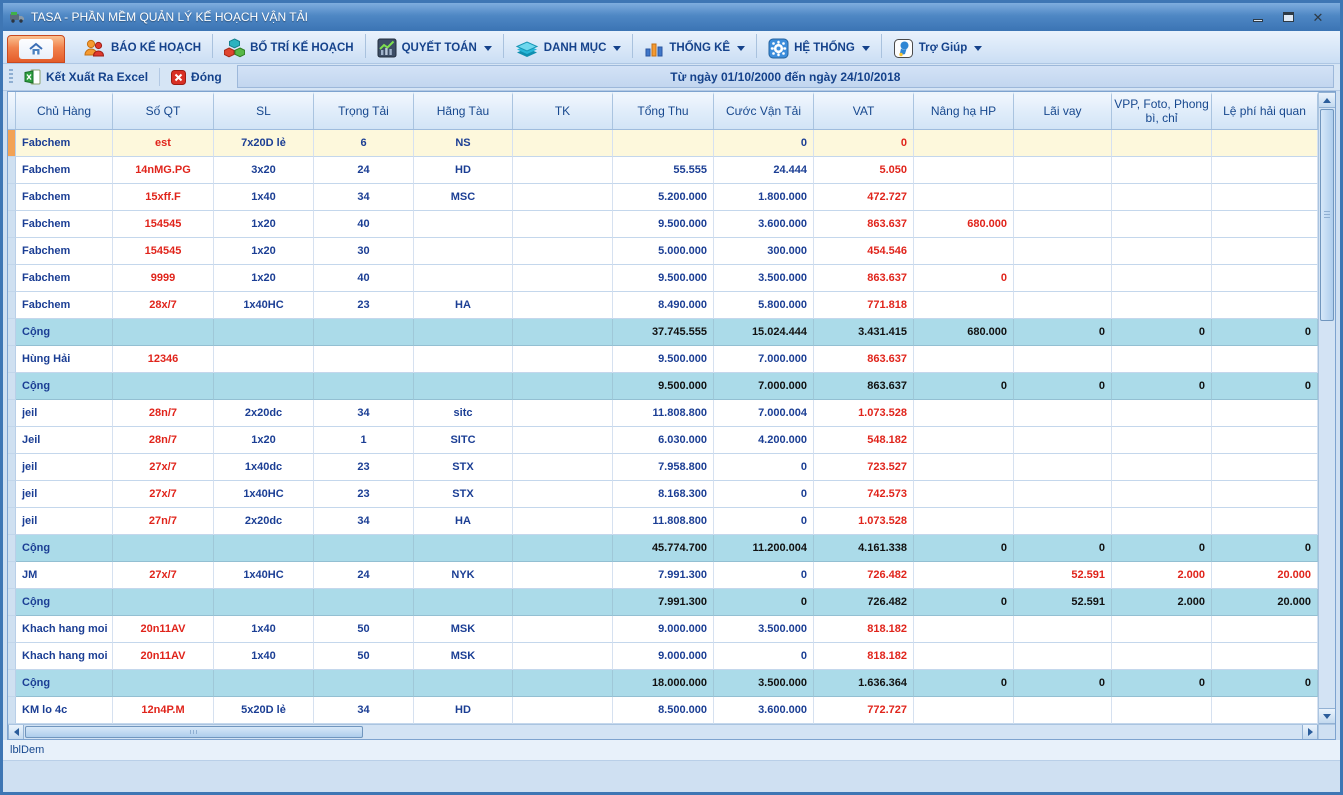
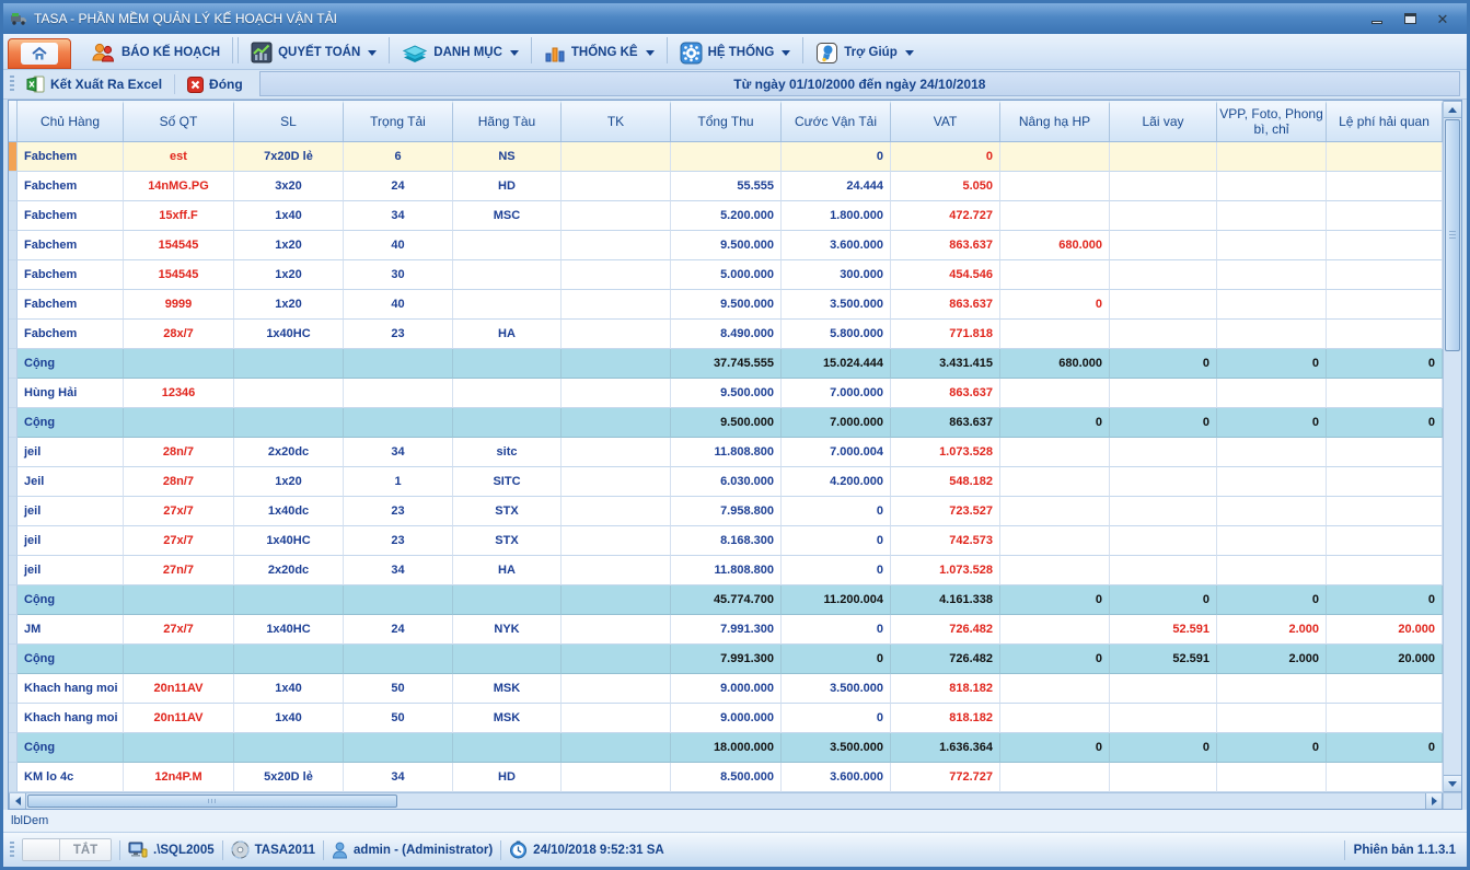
  TASA - PHẦN MỀM QUẢN LÝ KẾ HOẠCH VẬN TẢI
  ✕
  BÁO KẾ HOẠCH
- BỐ TRÍ KẾ HOẠCH
  QUYẾT TOÁN
  DANH MỤC
  THỐNG KÊ
  HỆ THỐNG
  Trợ Giúp
  Kết Xuất Ra Excel
  Đóng
  Từ ngày 01/10/2000 đến ngày 24/10/2018
  Chủ Hàng
  Số QT
  SL
  Trọng Tải
  Hãng Tàu
  TK
  Tổng Thu
  Cước Vận Tải
  VAT
  Nâng hạ HP
  Lãi vay
  VPP, Foto, Phong bì, chỉ
  Lệ phí hải quan
  Fabchem
  est
  7x20D lẻ
  6
  NS
  0
  0
  Fabchem
  14nMG.PG
  3x20
  24
  HD
  55.555
  24.444
  5.050
  Fabchem
  15xff.F
  1x40
  34
  MSC
  5.200.000
  1.800.000
  472.727
  Fabchem
  154545
  1x20
  40
  9.500.000
  3.600.000
  863.637
  680.000
  Fabchem
  154545
  1x20
  30
  5.000.000
  300.000
  454.546
  Fabchem
  9999
  1x20
  40
  9.500.000
  3.500.000
  863.637
  0
  Fabchem
  28x/7
  1x40HC
  23
  HA
  8.490.000
  5.800.000
  771.818
  Cộng
  37.745.555
  15.024.444
  3.431.415
  680.000
  0
  0
  0
  Hùng Hải
  12346
  9.500.000
  7.000.000
  863.637
  Cộng
  9.500.000
  7.000.000
  863.637
  0
  0
  0
  0
  jeil
  28n/7
  2x20dc
  34
  sitc
  11.808.800
  7.000.004
  1.073.528
  Jeil
  28n/7
  1x20
  1
  SITC
  6.030.000
  4.200.000
  548.182
  jeil
  27x/7
  1x40dc
  23
  STX
  7.958.800
  0
  723.527
  jeil
  27x/7
  1x40HC
  23
  STX
  8.168.300
  0
  742.573
  jeil
  27n/7
  2x20dc
  34
  HA
  11.808.800
  0
  1.073.528
  Cộng
  45.774.700
  11.200.004
  4.161.338
  0
  0
  0
  0
  JM
  27x/7
  1x40HC
  24
  NYK
  7.991.300
  0
  726.482
  52.591
  2.000
  20.000
  Cộng
  7.991.300
  0
  726.482
  0
  52.591
  2.000
  20.000
  Khach hang moi
  20n11AV
  1x40
  50
  MSK
  9.000.000
  3.500.000
  818.182
  Khach hang moi
  20n11AV
  1x40
  50
  MSK
  9.000.000
  0
  818.182
  Cộng
  18.000.000
  3.500.000
  1.636.364
  0
  0
  0
  0
  KM lo 4c
  12n4P.M
  5x20D lẻ
  34
  HD
  8.500.000
  3.600.000
  772.727
  lblDem
+ TẮT
+ .\SQL2005
+ TASA2011
+ admin - (Administrator)
+ 24/10/2018 9:52:31 SA
+ Phiên bản 1.1.3.1
